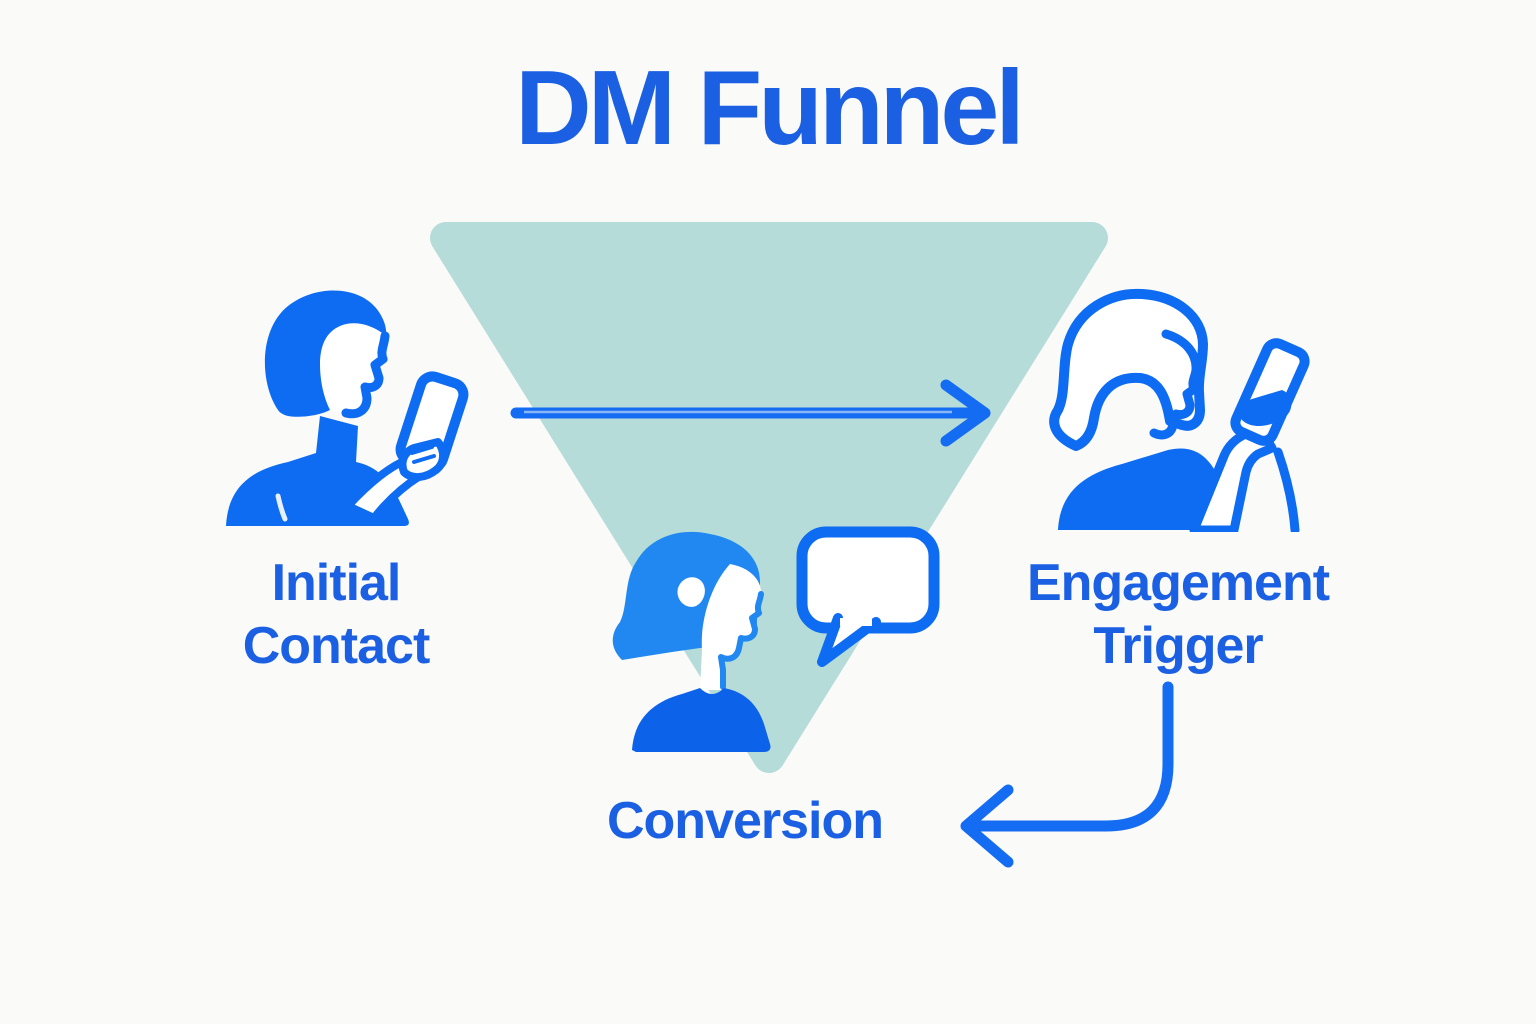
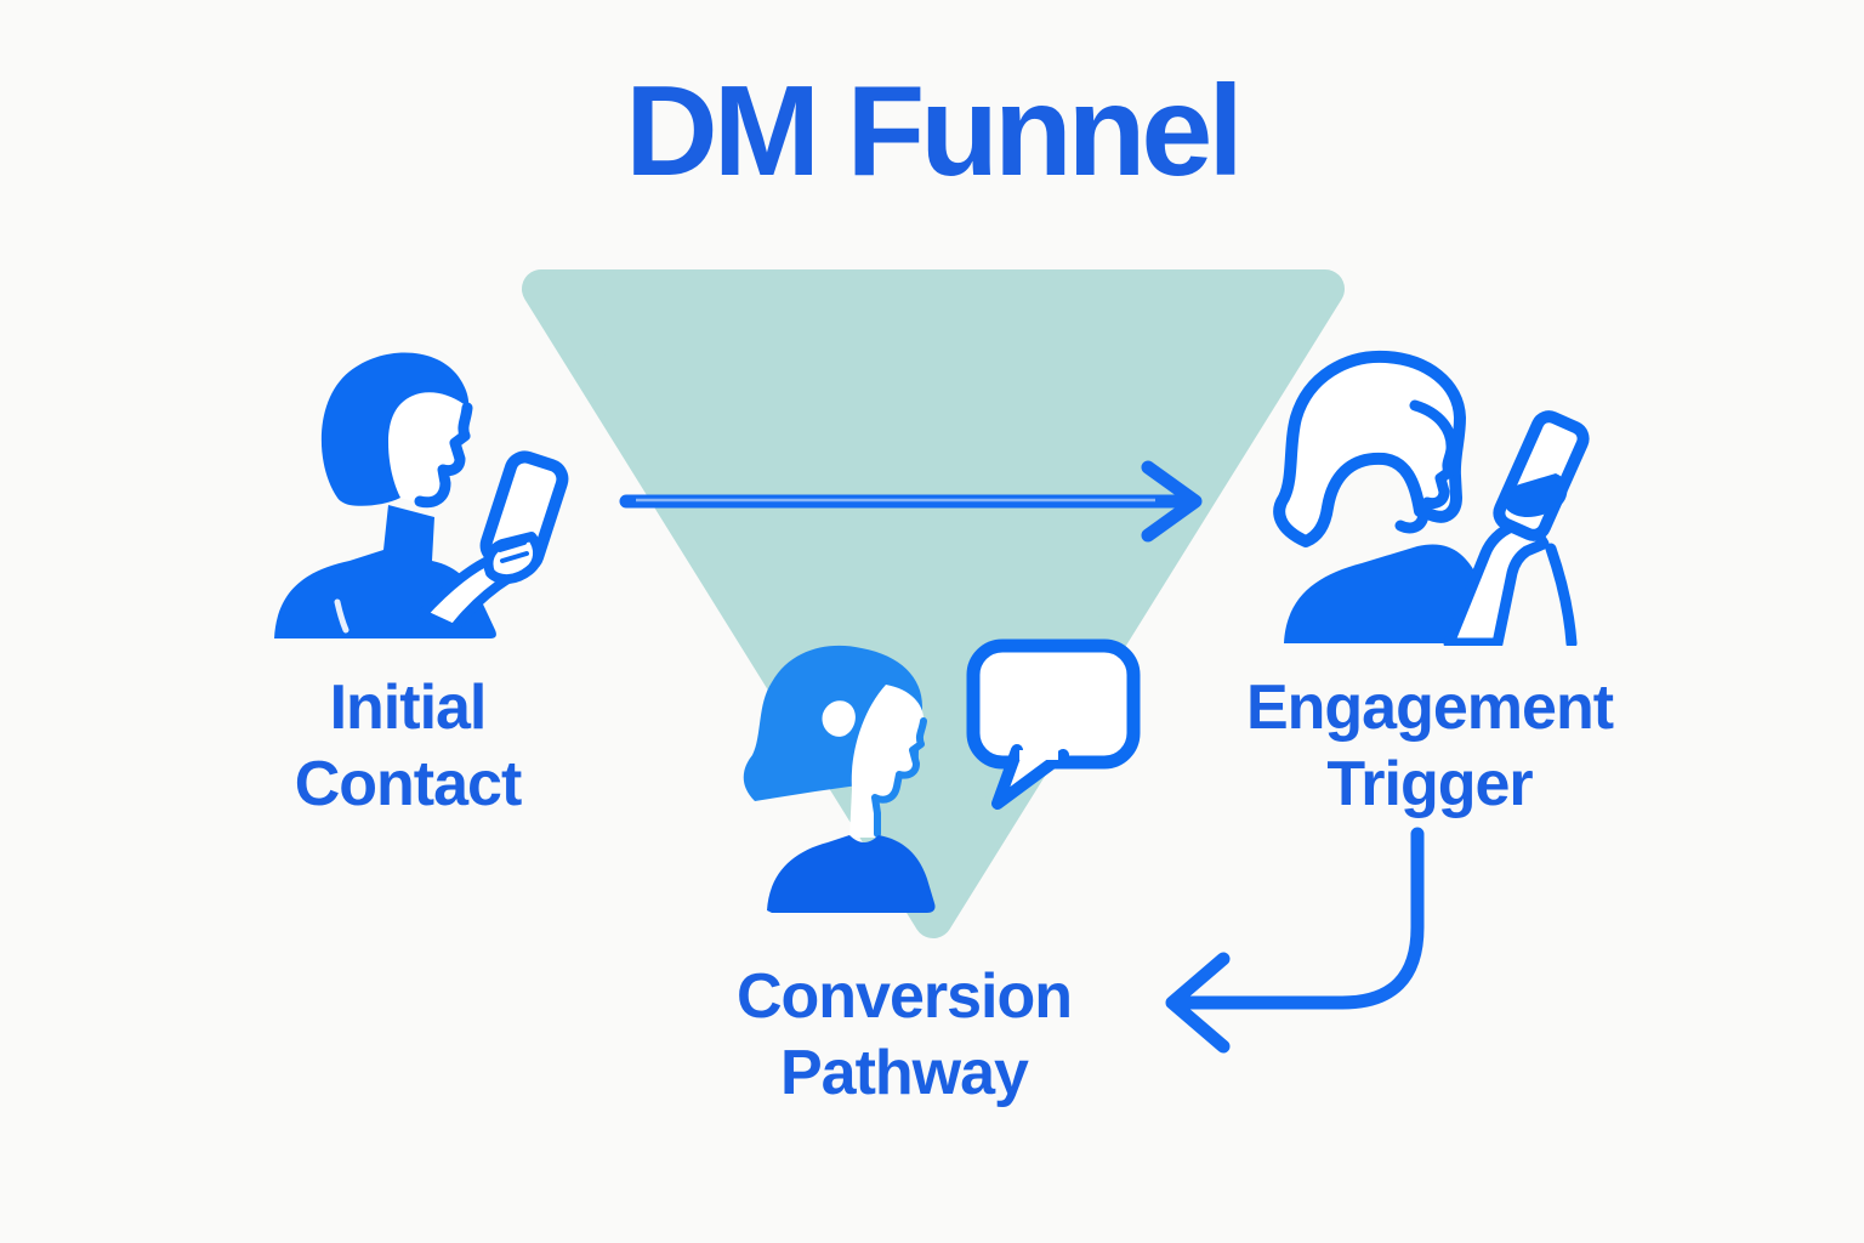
  DM Funnel
  Initial
  Contact
  Engagement
  Trigger
  Conversion
+ Pathway
